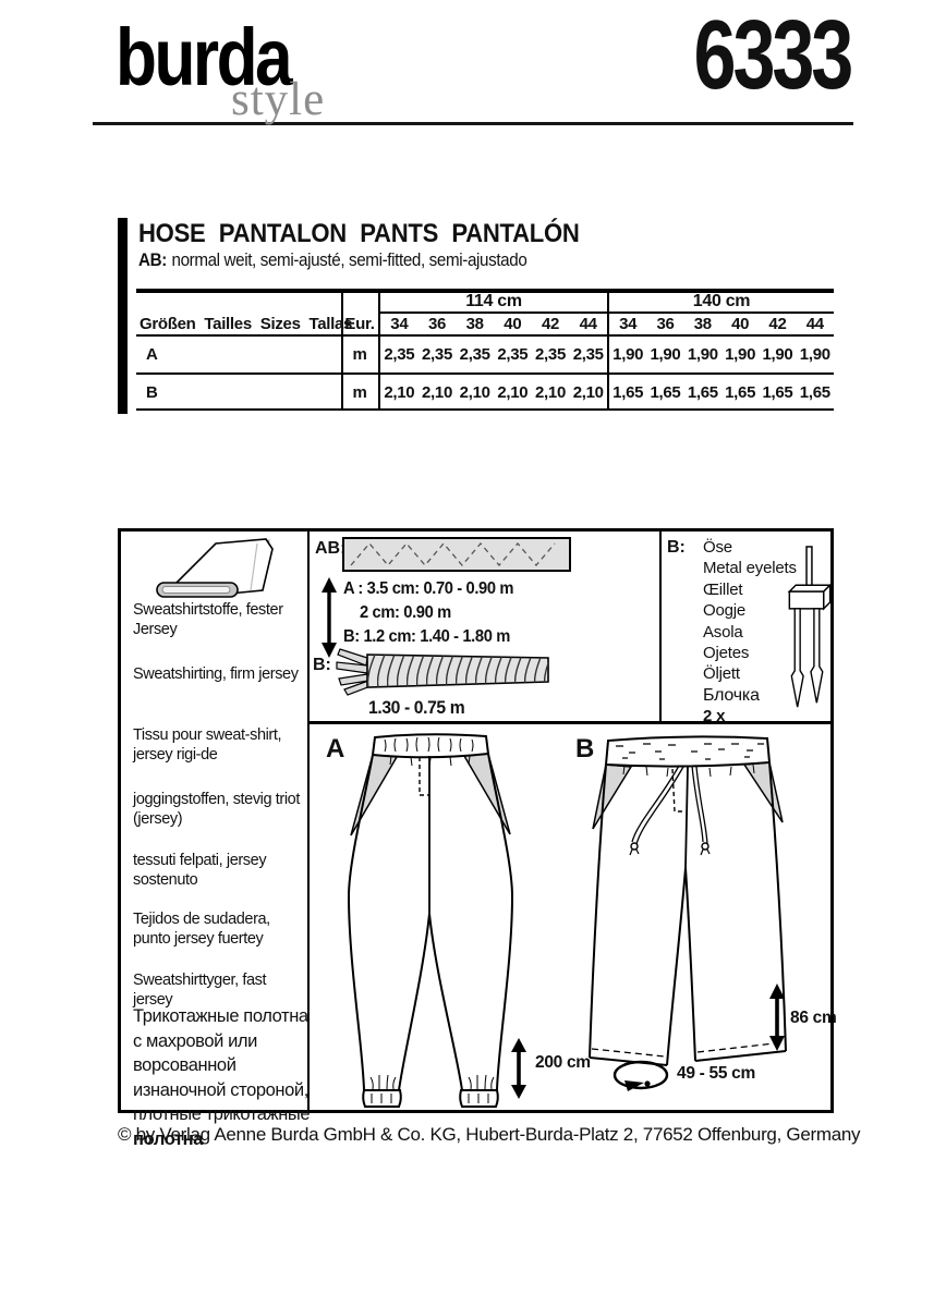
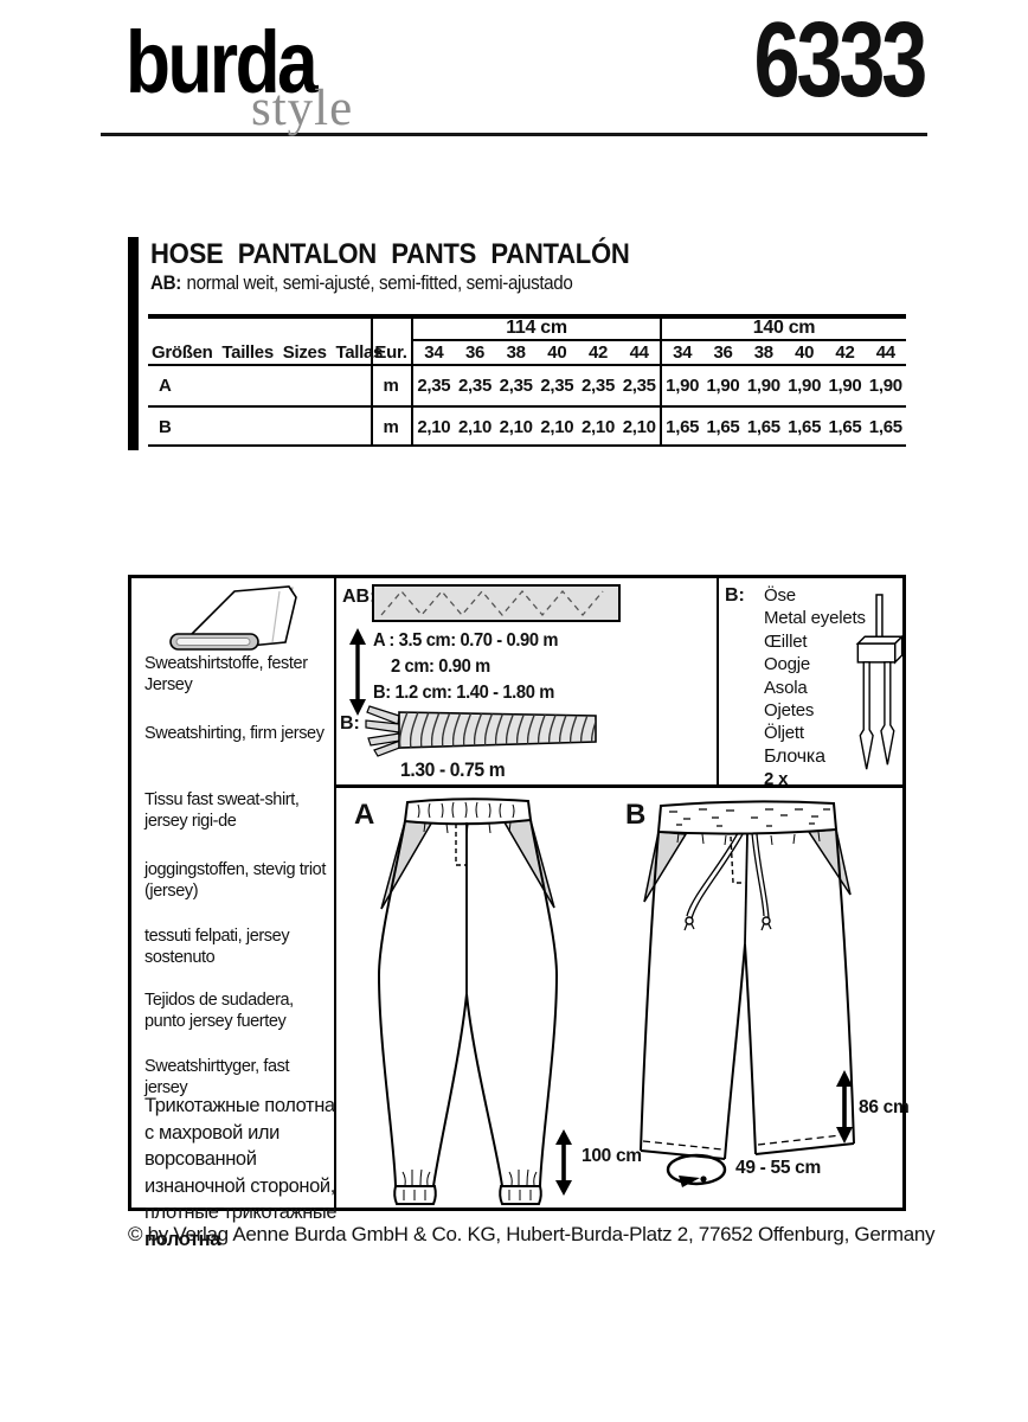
  burda
  style
  6333
  HOSE PANTALON PANTS PANTALÓN
  AB: normal weit, semi-ajusté, semi-fitted, semi-ajustado
  114 cm
  140 cm
  Größen Tailles Sizes Tallas
  Eur.
  34
  36
  38
  40
  42
  44
  34
  36
  38
  40
  42
  44
  A
  m
  2,35
  2,35
  2,35
  2,35
  2,35
  2,35
  1,90
  1,90
  1,90
  1,90
  1,90
  1,90
  B
  m
  2,10
  2,10
  2,10
  2,10
  2,10
  2,10
  1,65
  1,65
  1,65
  1,65
  1,65
  1,65
  Sweatshirtstoffe, fester Jersey
  Sweatshirting, firm jersey
- Tissu pour sweat-shirt, jersey rigi-de
+ Tissu fast sweat-shirt, jersey rigi-de
  joggingstoffen, stevig triot (jersey)
  tessuti felpati, jersey sostenuto
  Tejidos de sudadera, punto jersey fuertey
  Sweatshirttyger, fast jersey
  Трикотажные полотна с махровой или ворсованной изнаночной стороной, плотные трикотажные полотна
  A : 3.5 cm: 0.70 - 0.90 m
  2 cm: 0.90 m
  B: 1.2 cm: 1.40 - 1.80 m
  B:
  1.30 - 0.75 m
  B:
  Öse
  Metal eyelets
  Œillet
  Oogje
  Asola
  Ojetes
  Öljett
  Блочка
  2 x
  A
- 200 cm
+ 100 cm
  B
  86 cm
  49 - 55 cm
  © by Verlag Aenne Burda GmbH & Co. KG, Hubert-Burda-Platz 2, 77652 Offenburg, Germany
